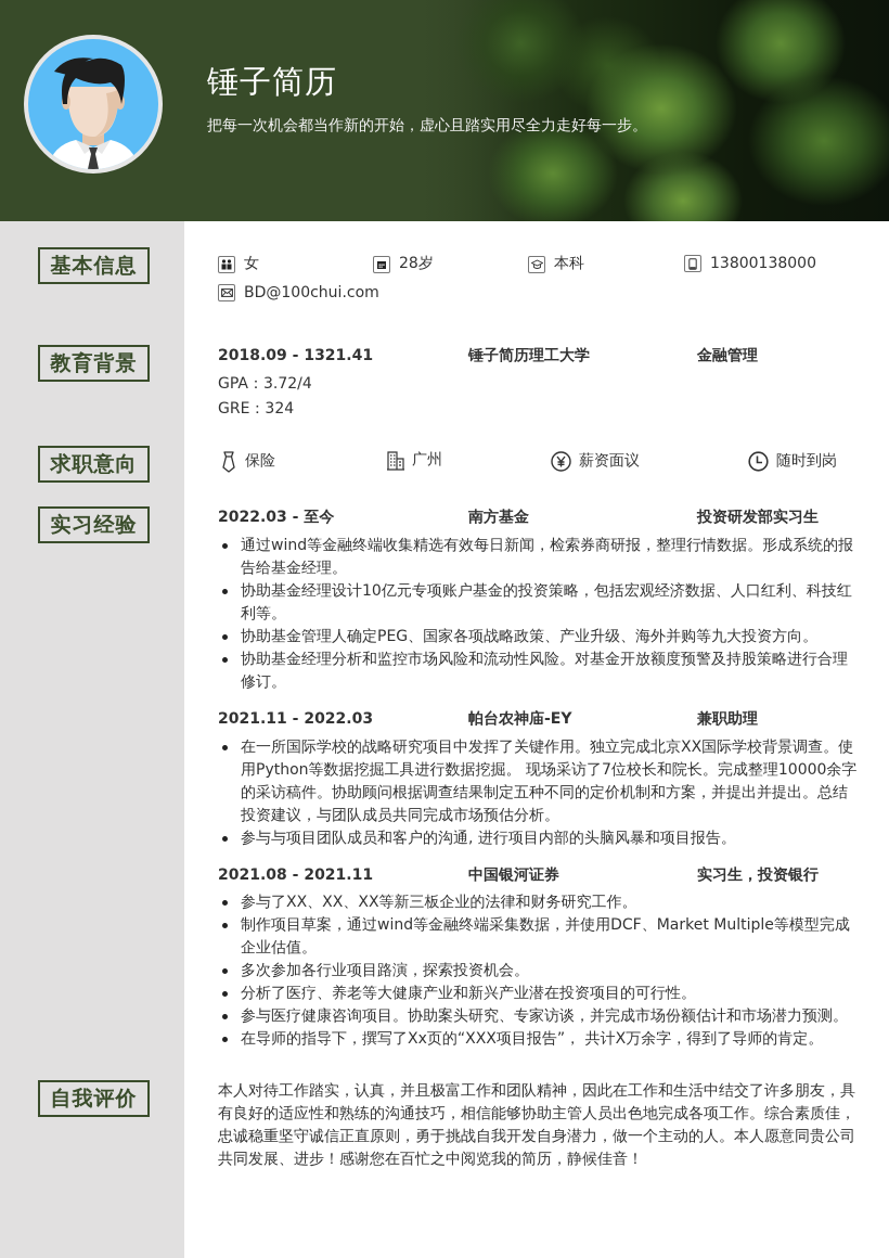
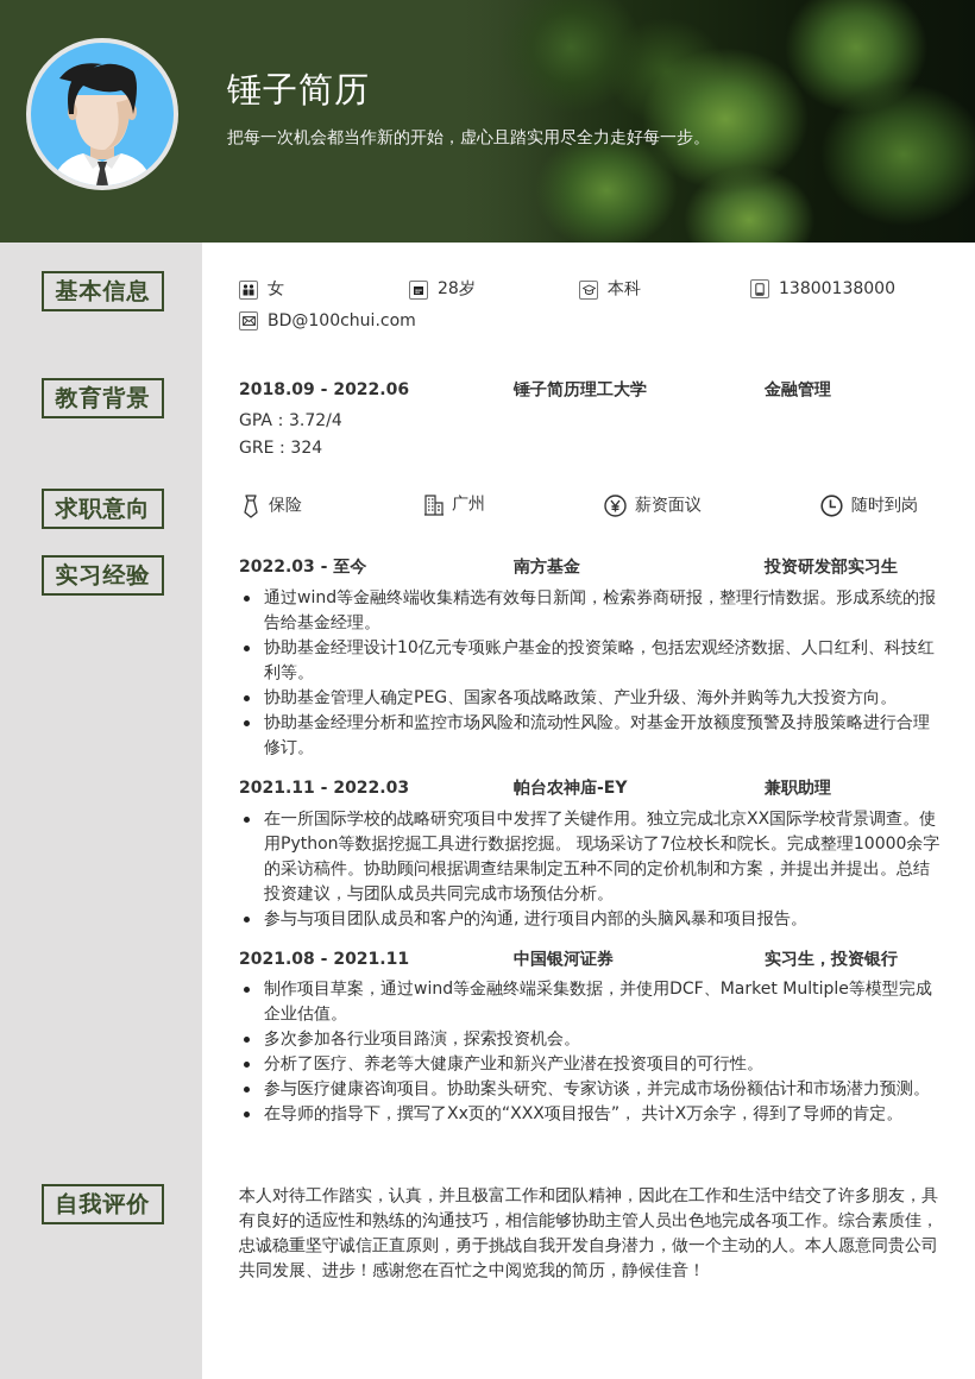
  锤子简历
  把每一次机会都当作新的开始，虚心且踏实用尽全力走好每一步。
  基本信息
  教育背景
  求职意向
  实习经验
  自我评价
  女
  28岁
  本科
  13800138000
  BD@100chui.com
- 2018.09 - 1321.41
+ 2018.09 - 2022.06
  锤子简历理工大学
  金融管理
  GPA：3.72/4
  GRE：324
  保险
  广州
  薪资面议
  随时到岗
  2022.03 - 至今
  南方基金
  投资研发部实习生
  通过wind等金融终端收集精选有效每日新闻，检索券商研报，整理行情数据。形成系统的报告给基金经理。
  协助基金经理设计10亿元专项账户基金的投资策略，包括宏观经济数据、人口红利、科技红利等。
  协助基金管理人确定PEG、国家各项战略政策、产业升级、海外并购等九大投资方向。
  协助基金经理分析和监控市场风险和流动性风险。对基金开放额度预警及持股策略进行合理修订。
  2021.11 - 2022.03
  帕台农神庙-EY
  兼职助理
  在一所国际学校的战略研究项目中发挥了关键作用。独立完成北京XX国际学校背景调查。使用Python等数据挖掘工具进行数据挖掘。 现场采访了7位校长和院长。完成整理10000余字的采访稿件。协助顾问根据调查结果制定五种不同的定价机制和方案，并提出并提出。总结投资建议，与团队成员共同完成市场预估分析。
  参与与项目团队成员和客户的沟通, 进行项目内部的头脑风暴和项目报告。
  2021.08 - 2021.11
  中国银河证券
  实习生，投资银行
- 参与了XX、XX、XX等新三板企业的法律和财务研究工作。
  制作项目草案，通过wind等金融终端采集数据，并使用DCF、Market Multiple等模型完成企业估值。
  多次参加各行业项目路演，探索投资机会。
  分析了医疗、养老等大健康产业和新兴产业潜在投资项目的可行性。
  参与医疗健康咨询项目。协助案头研究、专家访谈，并完成市场份额估计和市场潜力预测。
  在导师的指导下，撰写了Xx页的“XXX项目报告”， 共计X万余字，得到了导师的肯定。
  本人对待工作踏实，认真，并且极富工作和团队精神，因此在工作和生活中结交了许多朋友，具有良好的适应性和熟练的沟通技巧，相信能够协助主管人员出色地完成各项工作。综合素质佳，忠诚稳重坚守诚信正直原则，勇于挑战自我开发自身潜力，做一个主动的人。本人愿意同贵公司共同发展、进步！感谢您在百忙之中阅览我的简历，静候佳音！
